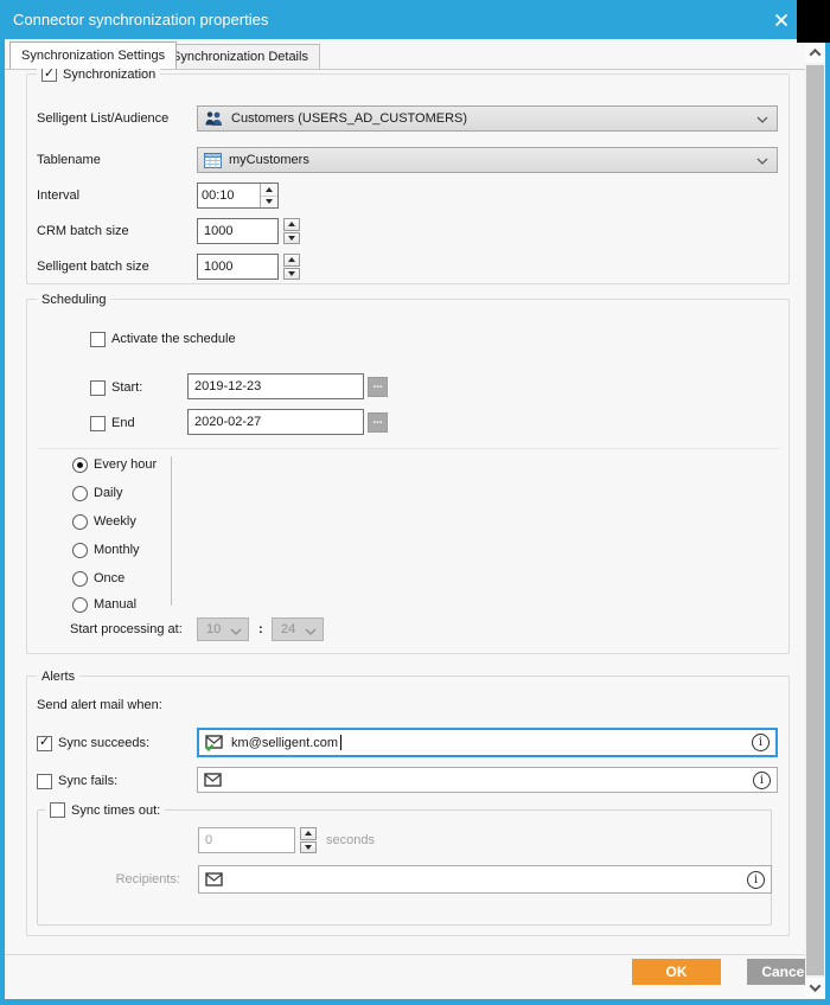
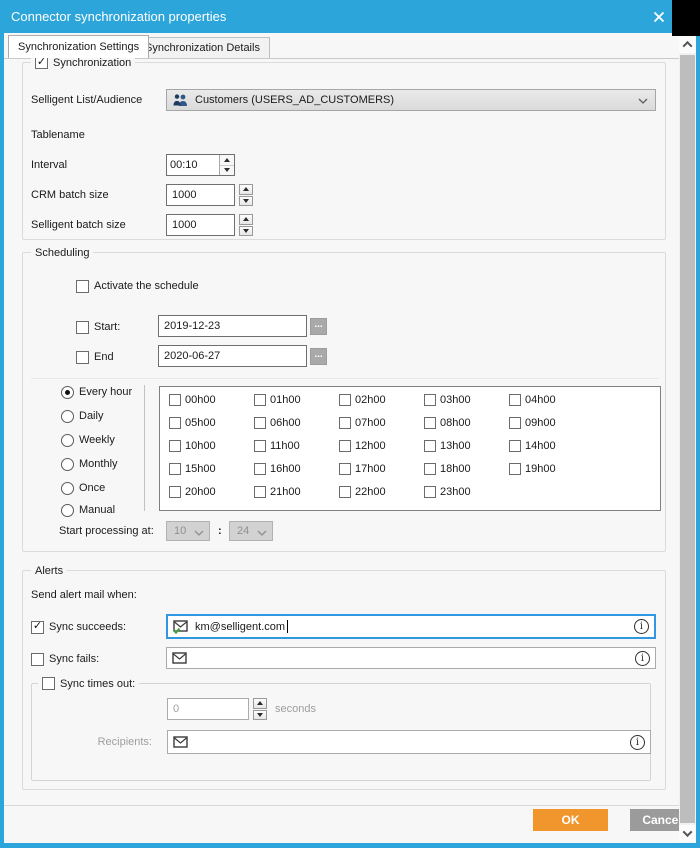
  Connector synchronization properties
  Synchronization Settings
  ynchronization Details
  Synchronization
  Selligent List/Audience
  Customers (USERS_AD_CUSTOMERS)
  Tablename
- myCustomers
  Interval
  00:10
  CRM batch size
  1000
  Selligent batch size
  1000
  Scheduling
  Activate the schedule
  Start:
  2019-12-23
  ...
  End
- 2020-02-27
+ 2020-06-27
  ...
  Every hour
  Daily
  Weekly
  Monthly
  Once
  Manual
+ 00h00
+ 01h00
+ 02h00
+ 03h00
+ 04h00
+ 05h00
+ 06h00
+ 07h00
+ 08h00
+ 09h00
+ 10h00
+ 11h00
+ 12h00
+ 13h00
+ 14h00
+ 15h00
+ 16h00
+ 17h00
+ 18h00
+ 19h00
+ 20h00
+ 21h00
+ 22h00
+ 23h00
  Start processing at:
  10
  :
  24
  Alerts
  Send alert mail when:
  Sync succeeds:
  km@selligent.com
  i
  Sync fails:
  i
  Sync times out:
  0
  seconds
  Recipients:
  i
  OK
  Cance
